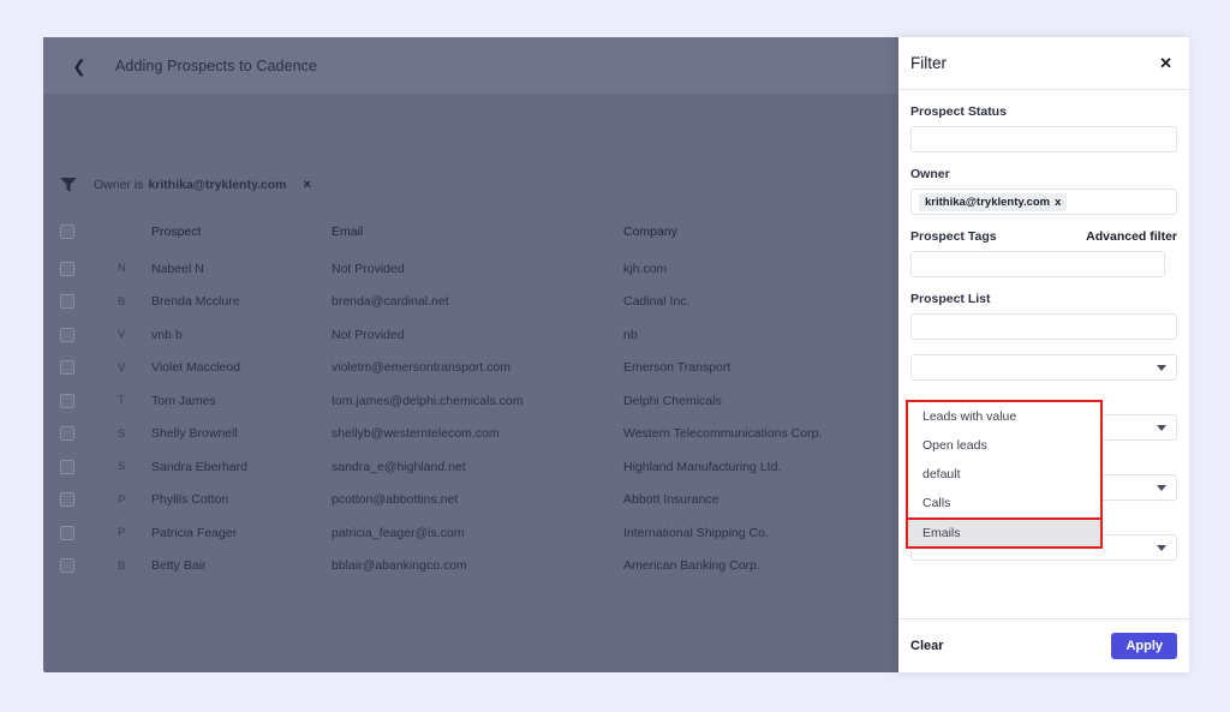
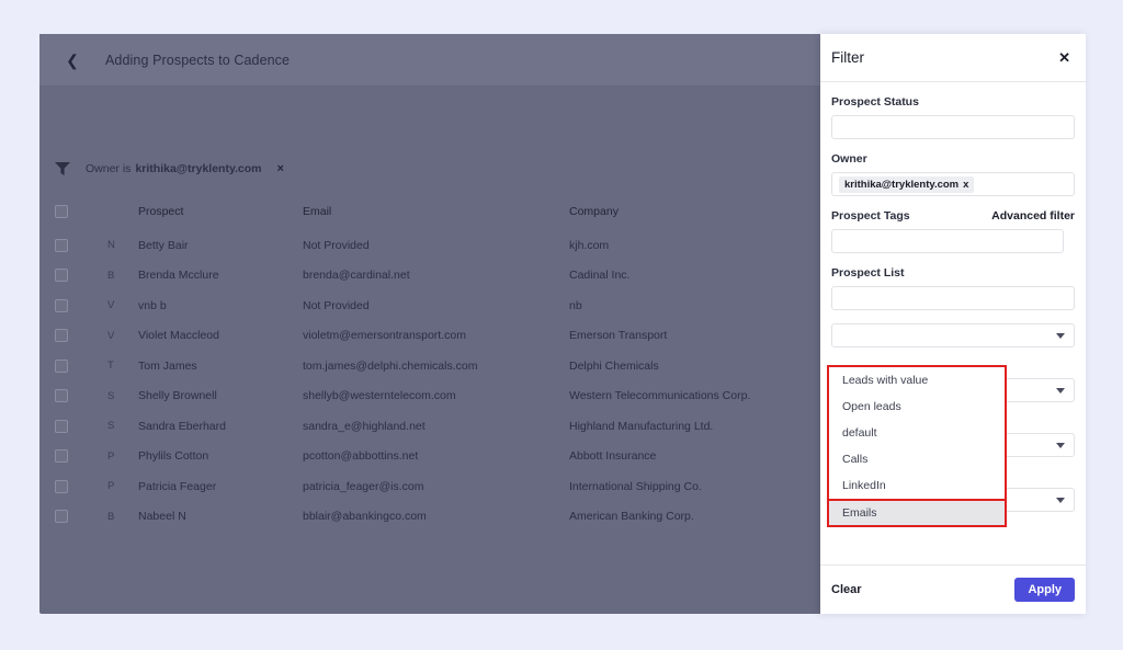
  ❮
  Adding Prospects to Cadence
  Owner is
  krithika@tryklenty.com
  ×
  Prospect
  Email
  Company
  N
- Nabeel N
+ Betty Bair
  Not Provided
  kjh.com
  B
  Brenda Mcclure
  brenda@cardinal.net
  Cadinal Inc.
  V
  vnb b
  Not Provided
  nb
  V
  Violet Maccleod
  violetm@emersontransport.com
  Emerson Transport
  T
  Tom James
  tom.james@delphi.chemicals.com
  Delphi Chemicals
  S
  Shelly Brownell
  shellyb@westerntelecom.com
  Western Telecommunications Corp.
  S
  Sandra Eberhard
  sandra_e@highland.net
  Highland Manufacturing Ltd.
  P
  Phylils Cotton
  pcotton@abbottins.net
  Abbott Insurance
  P
  Patricia Feager
  patricia_feager@is.com
  International Shipping Co.
  B
- Betty Bair
+ Nabeel N
  bblair@abankingco.com
  American Banking Corp.
  Filter
  ✕
  Prospect Status
  Owner
  krithika@tryklenty.com
  x
  Prospect Tags
  Advanced filter
  Prospect List
  Leads with value
  Open leads
  default
  Calls
+ LinkedIn
  Emails
  Clear
  Apply
